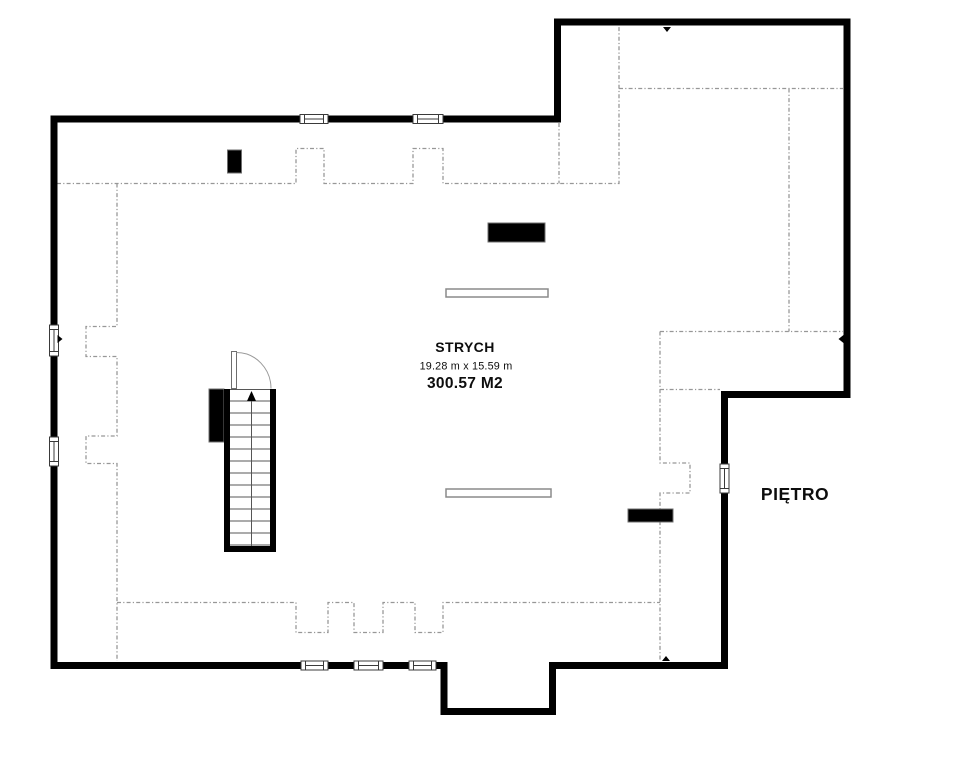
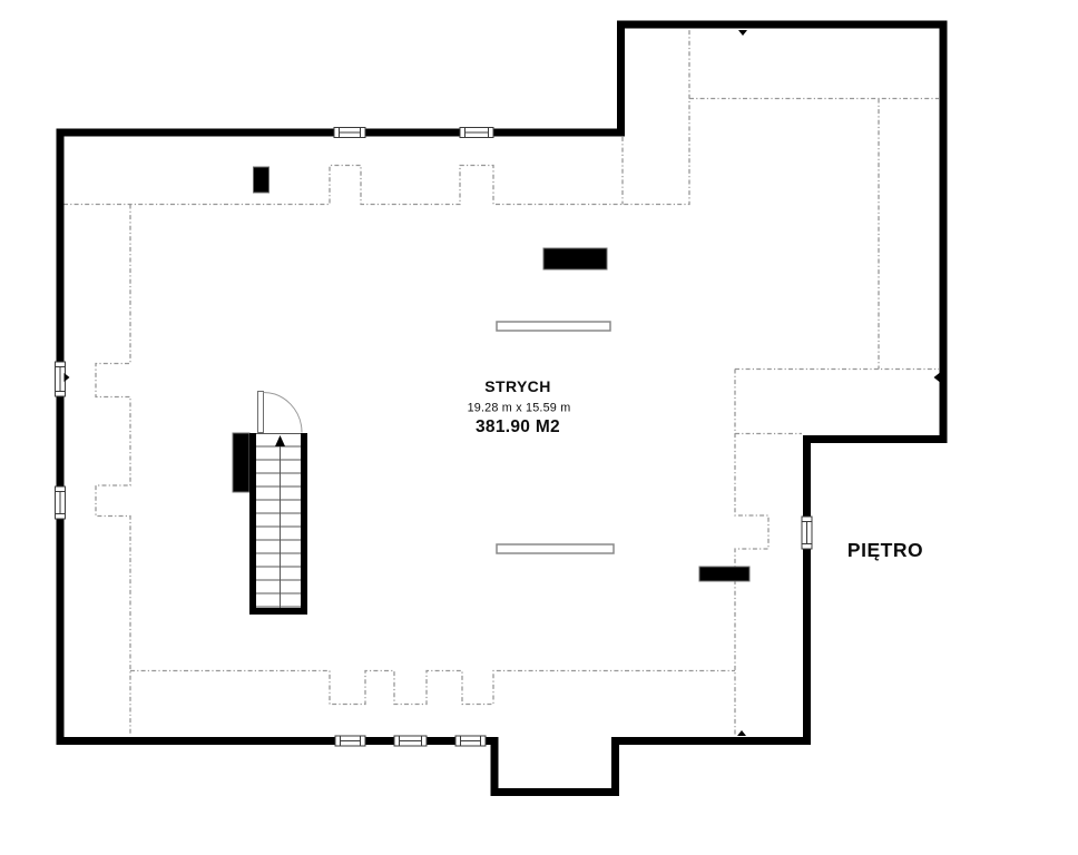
  STRYCH
  19.28 m x 15.59 m
- 300.57 M2
+ 381.90 M2
  PIĘTRO
